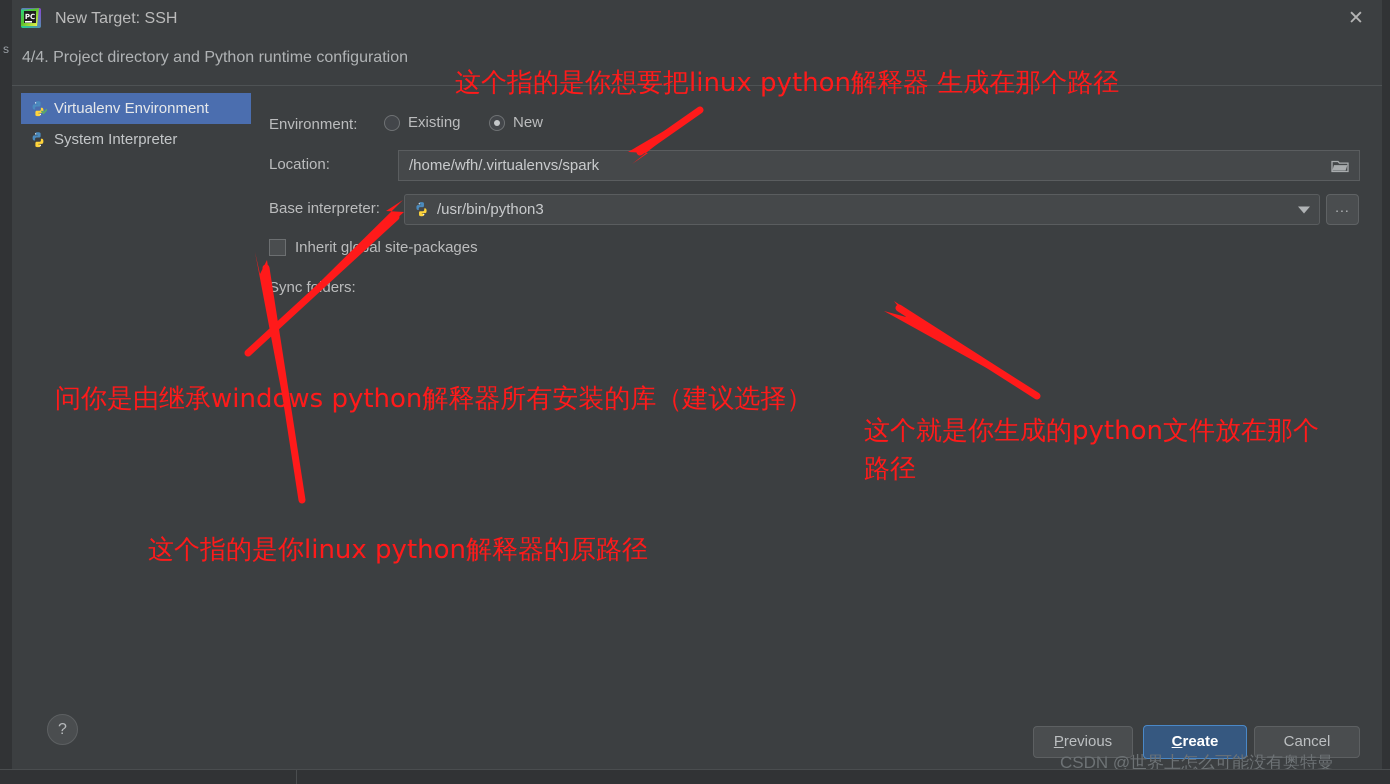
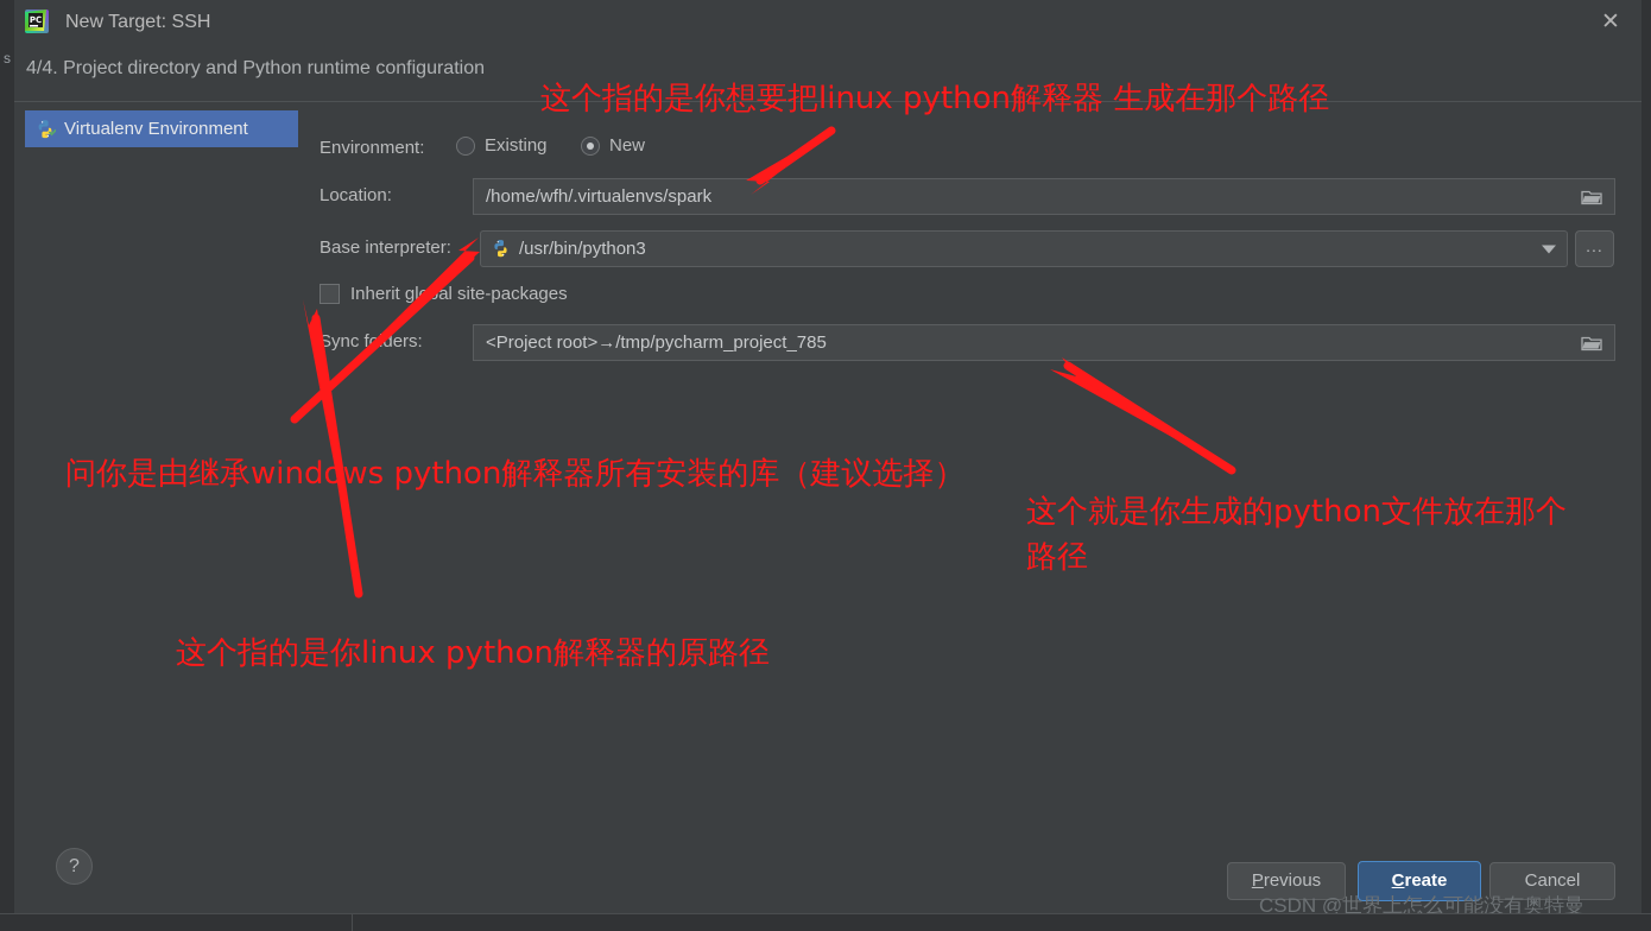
  s
  PC
  New Target: SSH
  ✕
  4/4. Project directory and Python runtime configuration
  Virtualenv Environment
- System Interpreter
  Environment:
  Existing
  New
  Location:
  /home/wfh/.virtualenvs/spark
  Base interpreter:
  /usr/bin/python3
  ...
  Inherit glal site-packages
  Sync fders:
+ <Project root>→/tmp/pycharm_project_785
  ?
  Previous
  Create
  Cancel
  这个指的是你想要把linux python解释器 生成在那个路径
  问你是由继承windows python解释器所有安装的库（建议选择）
  这个就是你生成的python文件放在那个路径
  这个指的是你linux python解释器的原路径
  CSDN @世界上怎么可能没有奥特曼
